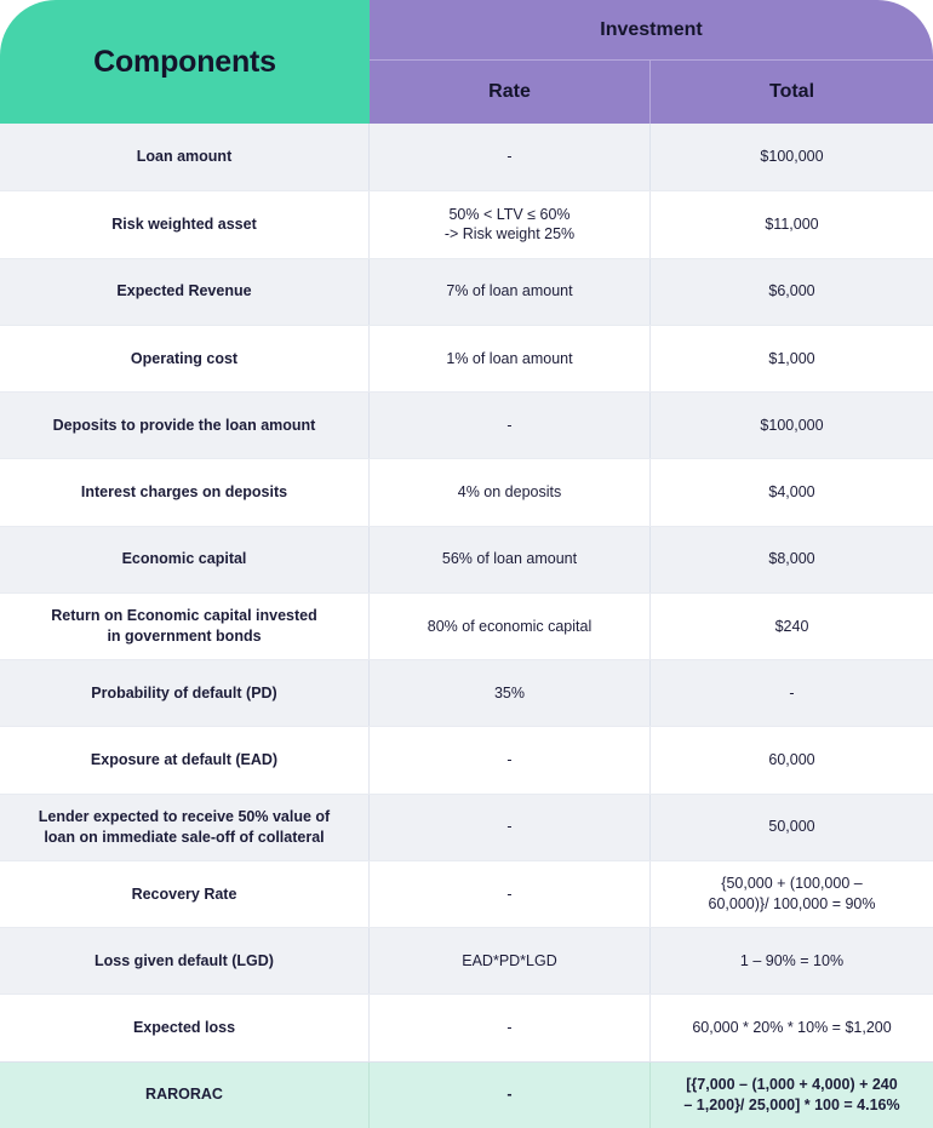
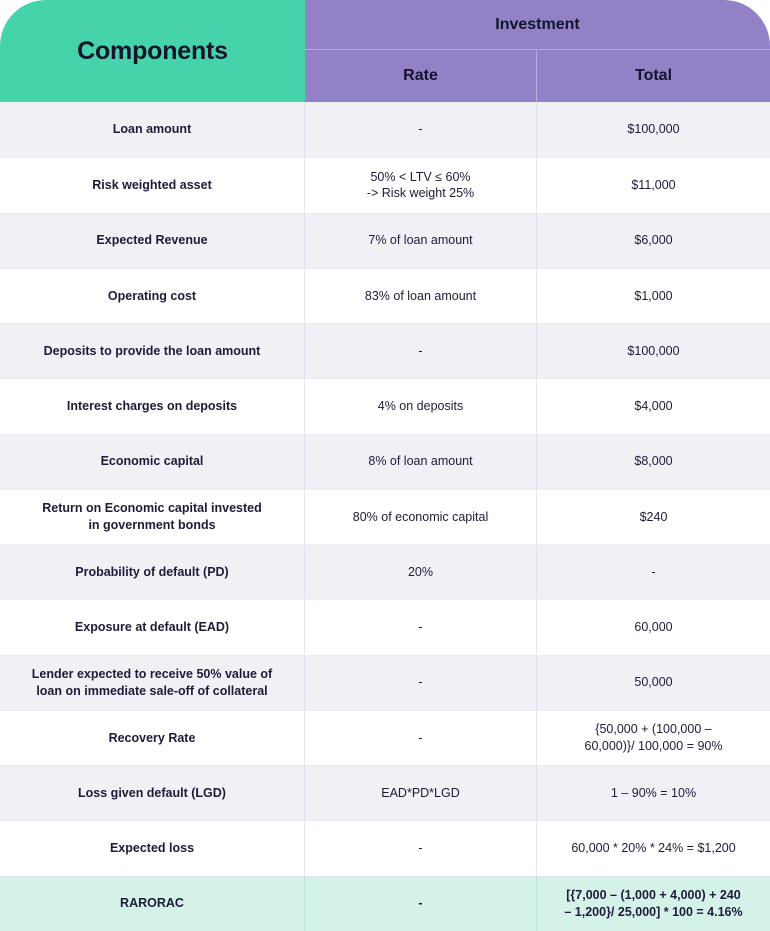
  Components
  Investment
  Rate
  Total
  Loan amount
  -
  $100,000
  Risk weighted asset
  50% < LTV ≤ 60%
  -> Risk weight 25%
  $11,000
  Expected Revenue
  7% of loan amount
  $6,000
  Operating cost
- 1% of loan amount
+ 83% of loan amount
  $1,000
  Deposits to provide the loan amount
  -
  $100,000
  Interest charges on deposits
  4% on deposits
  $4,000
  Economic capital
- 56% of loan amount
+ 8% of loan amount
  $8,000
  Return on Economic capital invested
  in government bonds
  80% of economic capital
  $240
  Probability of default (PD)
- 35%
+ 20%
  -
  Exposure at default (EAD)
  -
  60,000
  Lender expected to receive 50% value of
  loan on immediate sale-off of collateral
  -
  50,000
  Recovery Rate
  -
  {50,000 + (100,000 –
  60,000)}/ 100,000 = 90%
  Loss given default (LGD)
  EAD*PD*LGD
  1 – 90% = 10%
  Expected loss
  -
- 60,000 * 20% * 10% = $1,200
+ 60,000 * 20% * 24% = $1,200
  RARORAC
  -
  [{7,000 – (1,000 + 4,000) + 240
  – 1,200}/ 25,000] * 100 = 4.16%
